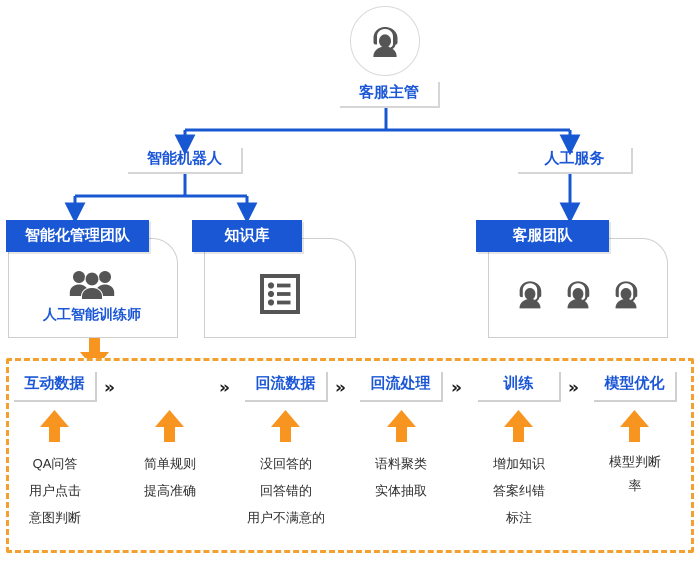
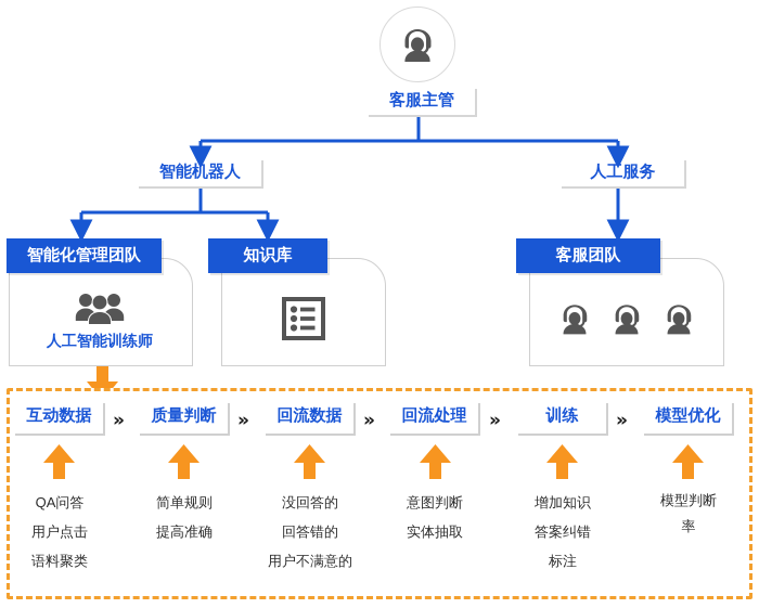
  客服主管
  智能机器人
  人工服务
  智能化管理团队
  人工智能训练师
  知识库
  客服团队
  互动数据
  »
+ 质量判断
  »
  回流数据
  »
  回流处理
  »
  训练
  »
  模型优化
  QA问答
  用户点击
- 意图判断
+ 语料聚类
  简单规则
  提高准确
  没回答的
  回答错的
  用户不满意的
- 语料聚类
+ 意图判断
  实体抽取
  增加知识
  答案纠错
  标注
  模型判断
  率
